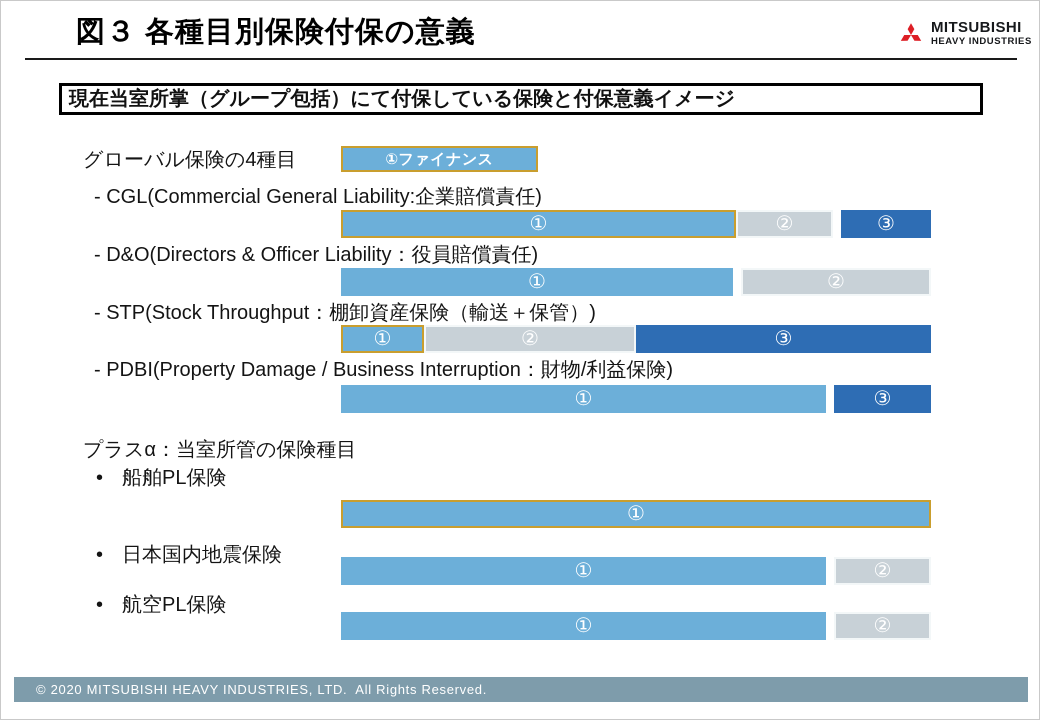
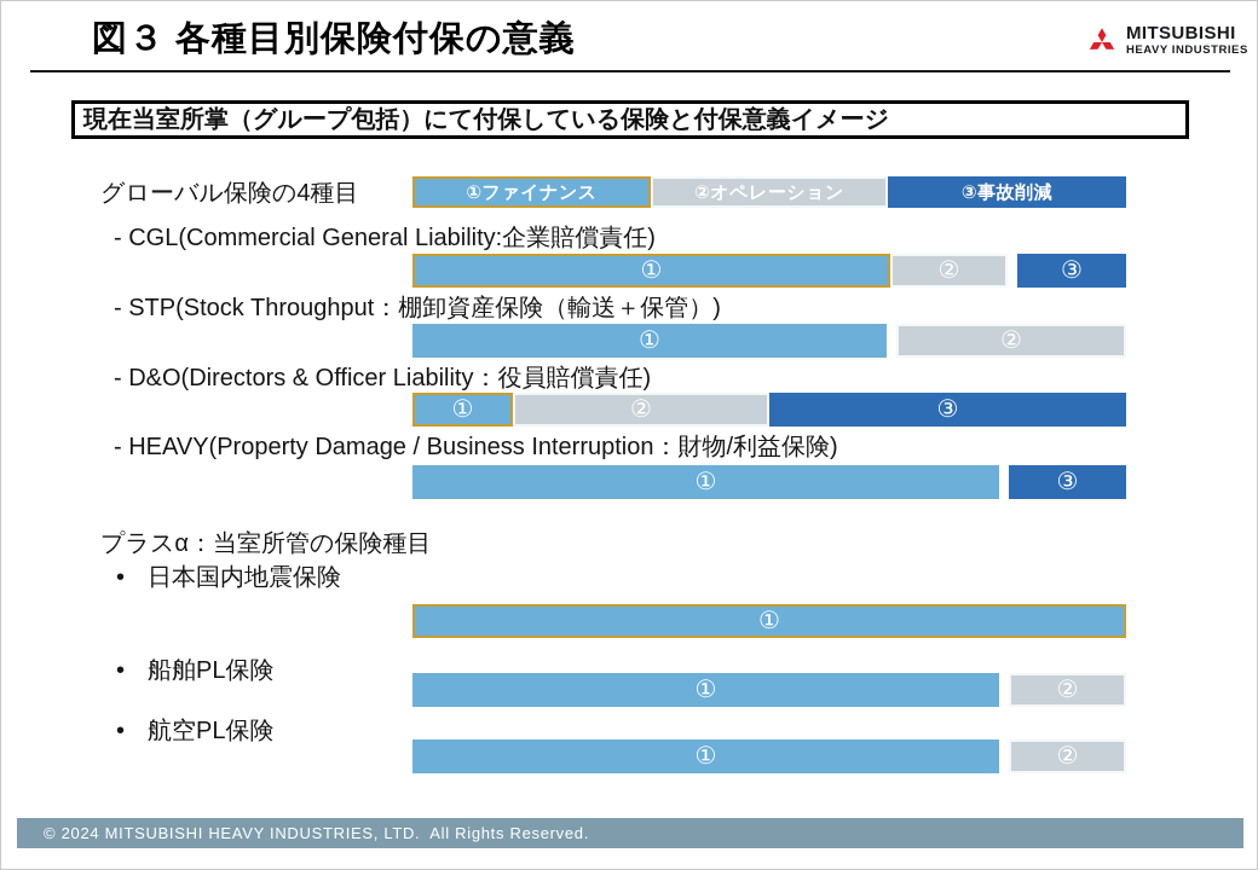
  図３ 各種目別保険付保の意義
  MITSUBISHI
  HEAVY INDUSTRIES
  現在当室所掌（グループ包括）にて付保している保険と付保意義イメージ
  グローバル保険の4種目
  ①ファイナンス
+ ②オペレーション
+ ③事故削減
  - CGL(Commercial General Liability:企業賠償責任)
  ①
  ②
  ③
- - D&O(Directors & Officer Liability：役員賠償責任)
+ - STP(Stock Throughput：棚卸資産保険（輸送＋保管）)
  ①
  ②
- - STP(Stock Throughput：棚卸資産保険（輸送＋保管）)
+ - D&O(Directors & Officer Liability：役員賠償責任)
  ①
  ②
  ③
- - PDBI(Property Damage / Business Interruption：財物/利益保険)
+ - HEAVY(Property Damage / Business Interruption：財物/利益保険)
  ①
  ③
  プラスα：当室所管の保険種目
- 船舶PL保険
+ 日本国内地震保険
  ①
- 日本国内地震保険
+ 船舶PL保険
  ①
  ②
  航空PL保険
  ①
  ②
- © 2020 MITSUBISHI HEAVY INDUSTRIES, LTD. All Rights Reserved.
+ © 2024 MITSUBISHI HEAVY INDUSTRIES, LTD. All Rights Reserved.
